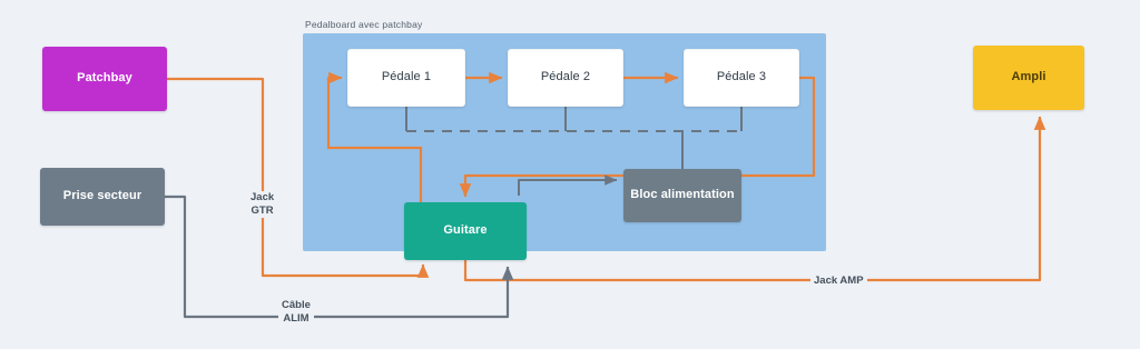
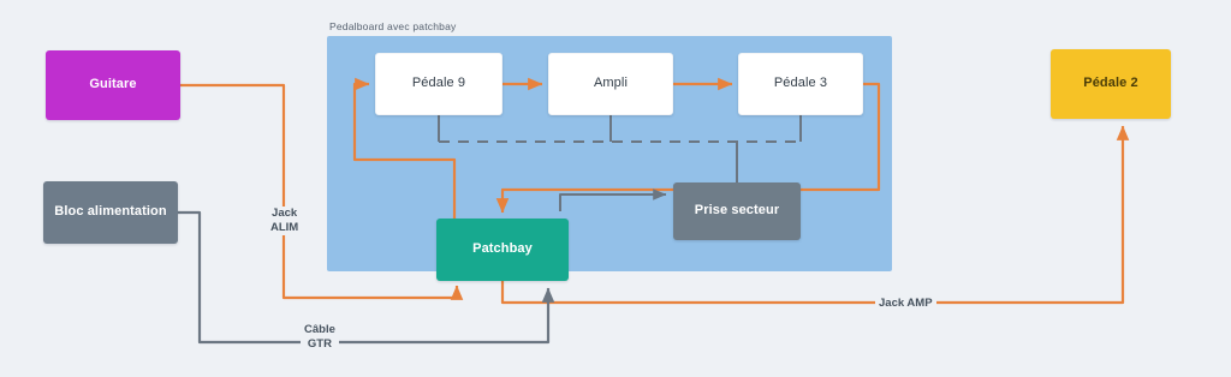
  Pedalboard avec patchbay
- Patchbay
+ Guitare
- Prise secteur
+ Bloc alimentation
- Pédale 1
+ Pédale 9
- Pédale 2
+ Ampli
  Pédale 3
- Guitare
+ Patchbay
- Bloc alimentation
+ Prise secteur
- Ampli
+ Pédale 2
  Jack
- GTR
+ ALIM
  Câble
- ALIM
+ GTR
  Jack AMP
